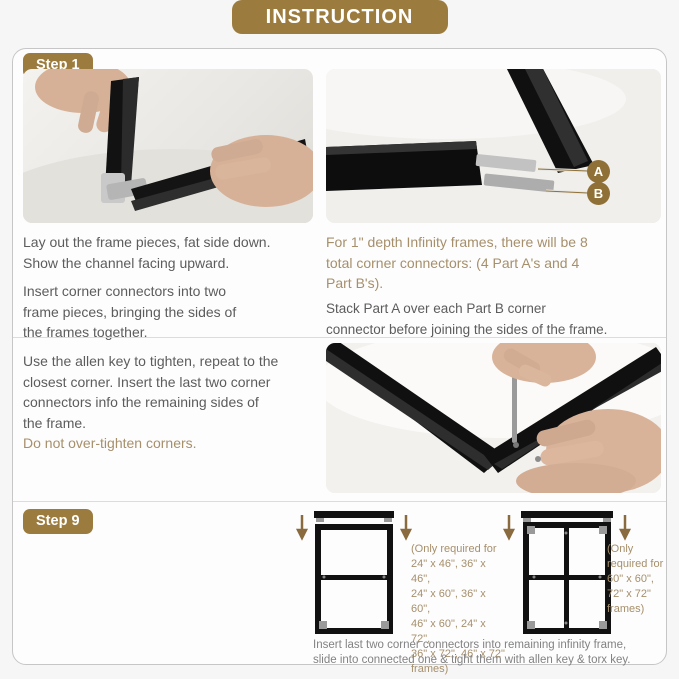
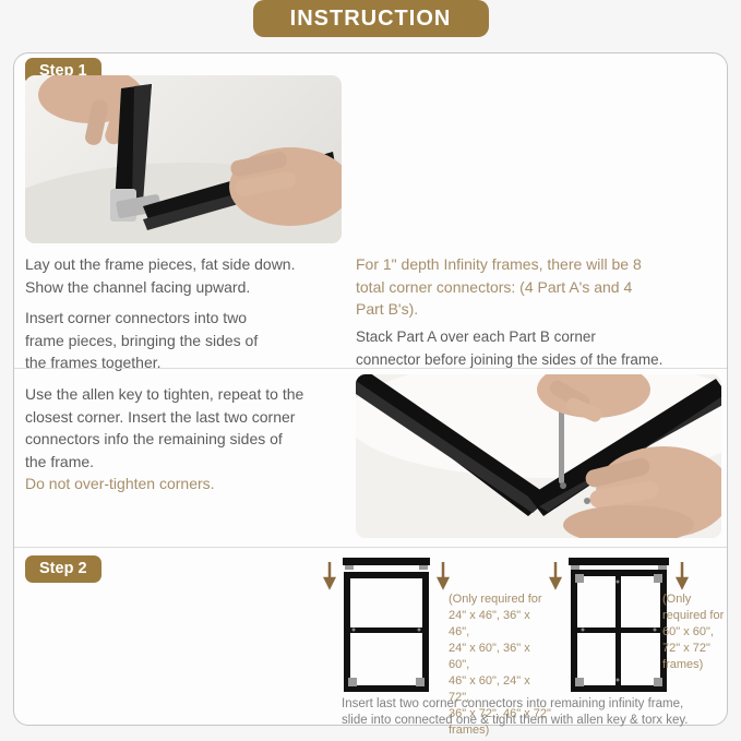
  INSTRUCTION
  Step 1
- A
- B
  Lay out the frame pieces, fat side down.
  Show the channel facing upward.
  Insert corner connectors into two
  frame pieces, bringing the sides of
  the frames together.
  For 1" depth Infinity frames, there will be 8
  total corner connectors: (4 Part A's and 4
  Part B's).
  Stack Part A over each Part B corner
  connector before joining the sides of the frame.
  Use the allen key to tighten, repeat to the
  closest corner. Insert the last two corner
  connectors info the remaining sides of
  the frame.
  Do not over-tighten corners.
- Step 9
+ Step 2
  (Only required for
  24" x 46", 36" x 46",
  24" x 60", 36" x 60",
  46" x 60", 24" x 72",
  36" x 72", 46" x 72"
  frames)
  (Only
  required for
  60" x 60",
  72" x 72"
  frames)
  Insert last two corner connectors into remaining infinity frame,
  slide into connected one & tight them with allen key & torx key.
